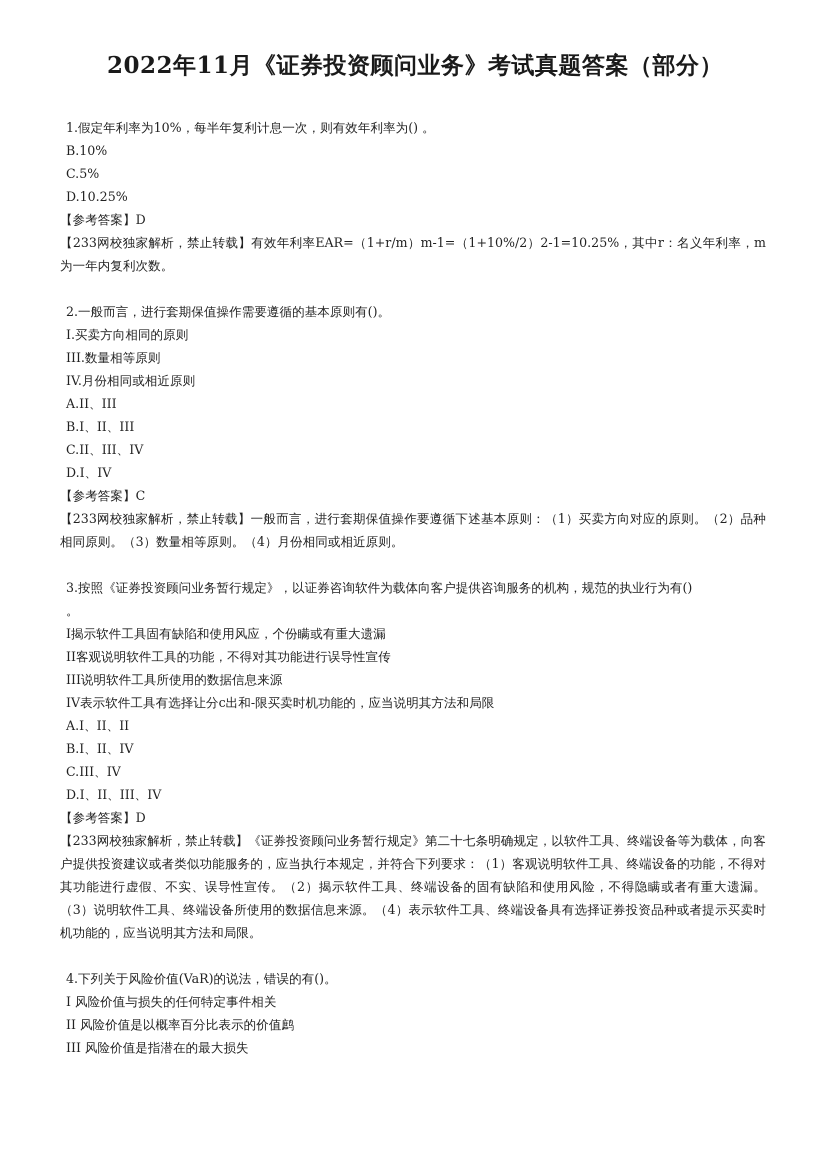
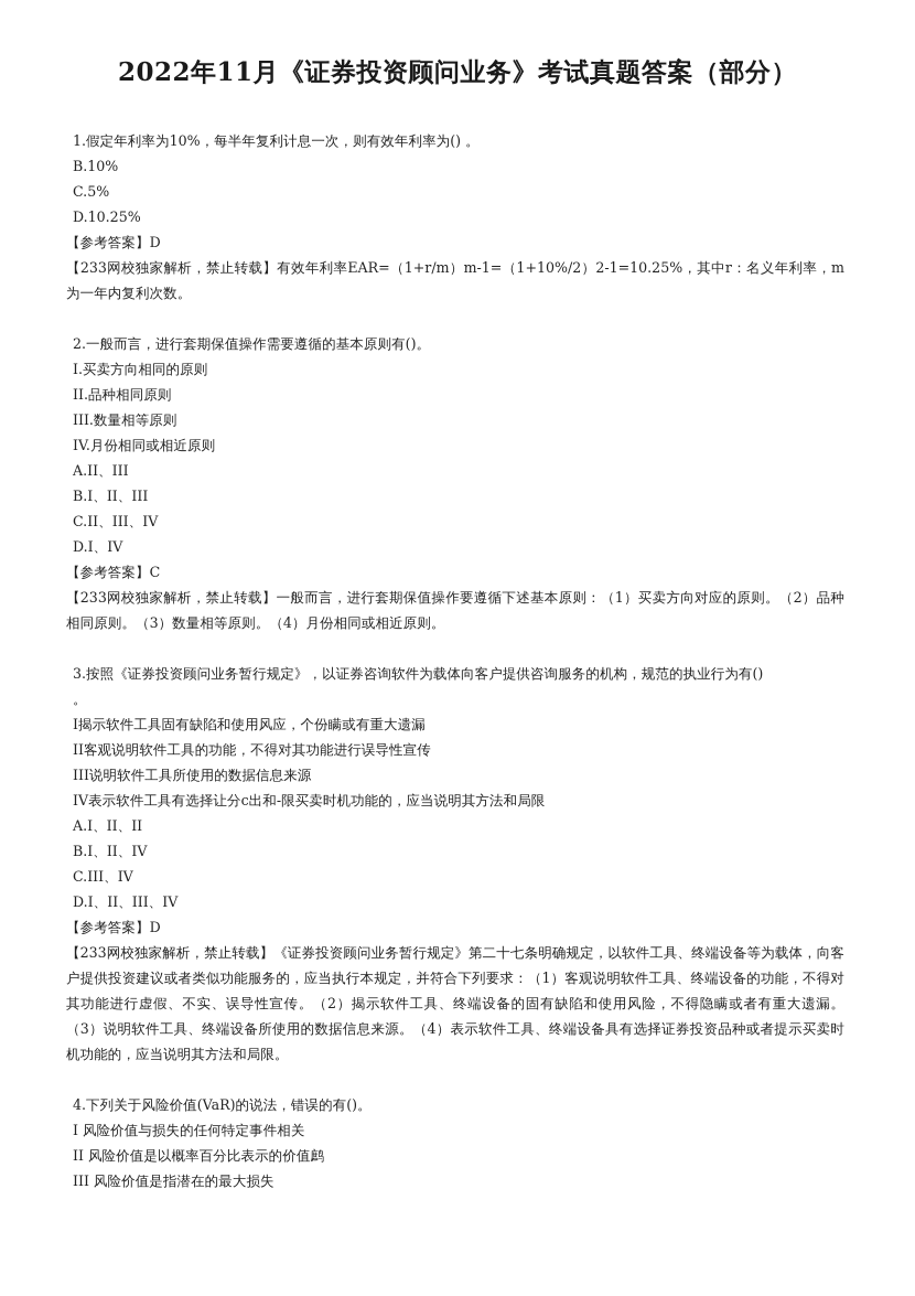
  2022年11月《证券投资顾问业务》考试真题答案（部分）
  1.假定年利率为10%，每半年复利计息一次，则有效年利率为() 。
  B.10%
  C.5%
  D.10.25%
  【参考答案】D
  【233网校独家解析，禁止转载】有效年利率EAR=（1+r/m）m-1=（1+10%/2）2-1=10.25%，其中r：名义年利率，m为一年内复利次数。
  2.一般而言，进行套期保值操作需要遵循的基本原则有()。
  I.买卖方向相同的原则
+ II.品种相同原则
  III.数量相等原则
  IV.月份相同或相近原则
  A.II、III
  B.I、II、III
  C.II、III、IV
  D.I、IV
  【参考答案】C
  【233网校独家解析，禁止转载】一般而言，进行套期保值操作要遵循下述基本原则：（1）买卖方向对应的原则。（2）品种相同原则。（3）数量相等原则。（4）月份相同或相近原则。
  3.按照《证券投资顾问业务暂行规定》，以证券咨询软件为载体向客户提供咨询服务的机构，规范的执业行为有()
  。
  I揭示软件工具固有缺陷和使用风应，个份瞒或有重大遗漏
  II客观说明软件工具的功能，不得对其功能进行误导性宣传
  III说明软件工具所使用的数据信息来源
  IV表示软件工具有选择让分c出和-限买卖时机功能的，应当说明其方法和局限
  A.I、II、II
  B.I、II、IV
  C.III、IV
  D.I、II、III、IV
  【参考答案】D
  【233网校独家解析，禁止转载】《证券投资顾问业务暂行规定》第二十七条明确规定，以软件工具、终端设备等为载体，向客户提供投资建议或者类似功能服务的，应当执行本规定，并符合下列要求：（1）客观说明软件工具、终端设备的功能，不得对其功能进行虚假、不实、误导性宣传。（2）揭示软件工具、终端设备的固有缺陷和使用风险，不得隐瞒或者有重大遗漏。（3）说明软件工具、终端设备所使用的数据信息来源。（4）表示软件工具、终端设备具有选择证券投资品种或者提示买卖时机功能的，应当说明其方法和局限。
  4.下列关于风险价值(VaR)的说法，错误的有()。
  I 风险价值与损失的任何特定事件相关
  II 风险价值是以概率百分比表示的价值鹧
  III 风险价值是指潜在的最大损失
